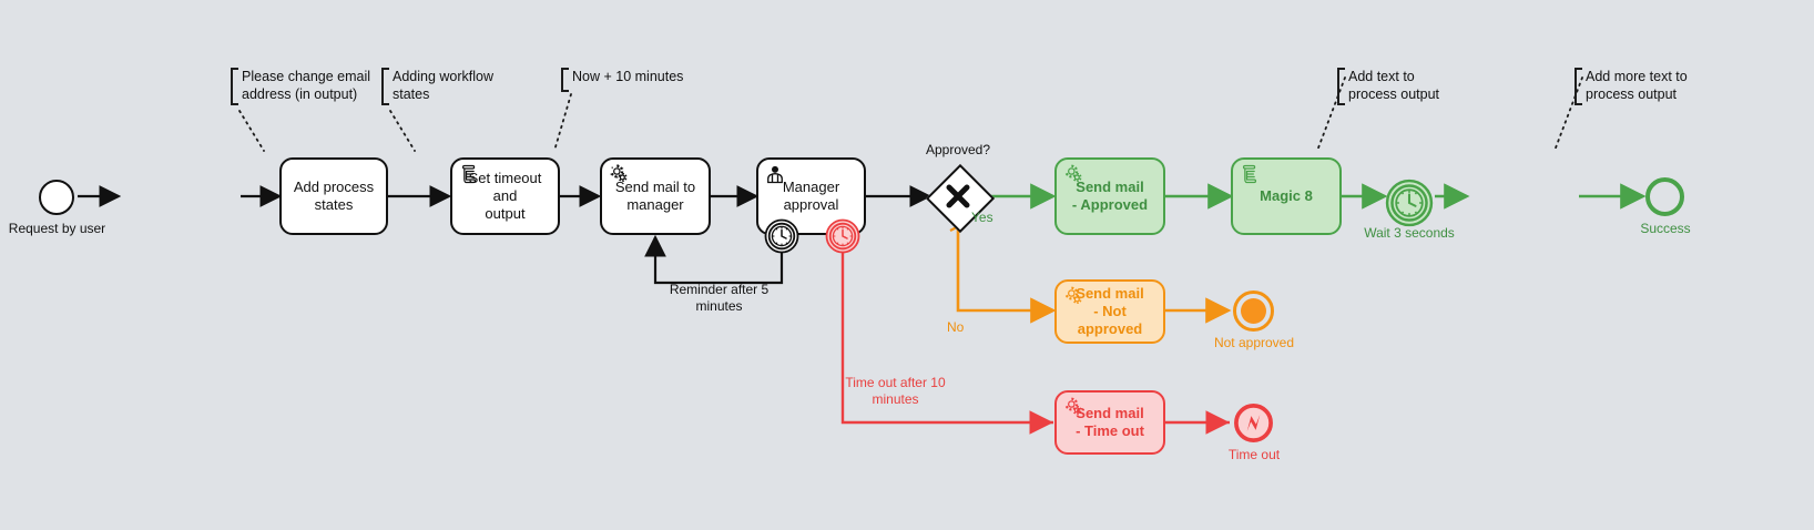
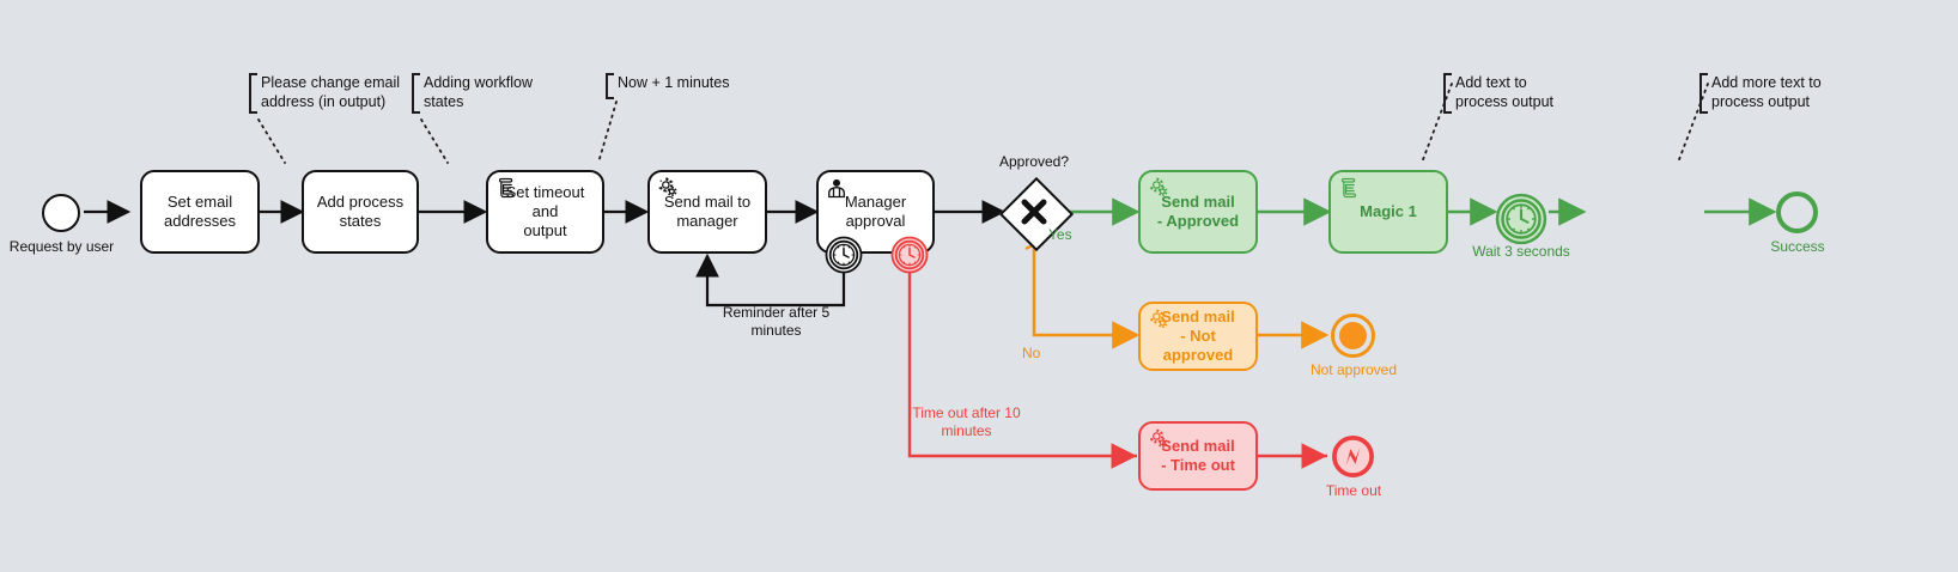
  Please change email
  address (in output)
  Adding workflow
  states
- Now + 10 minutes
+ Now + 1 minutes
  Add text to
  process output
  Add more text to
  process output
  Request by user
+ Set email
+ addresses
  Add process
  states
  et timeout and
  output
  Send mail to
  manager
  Manager
  approval
  Reminder after 5
  minutes
  Time out after 10
  minutes
  Approved?
  Yes
  No
  Send mail
  - Approved
- Magic 8
+ Magic 1
  Wait 3 seconds
  Success
  Send mail
  - Not approved
  Not approved
  end mail
  - Time out
  Time out
